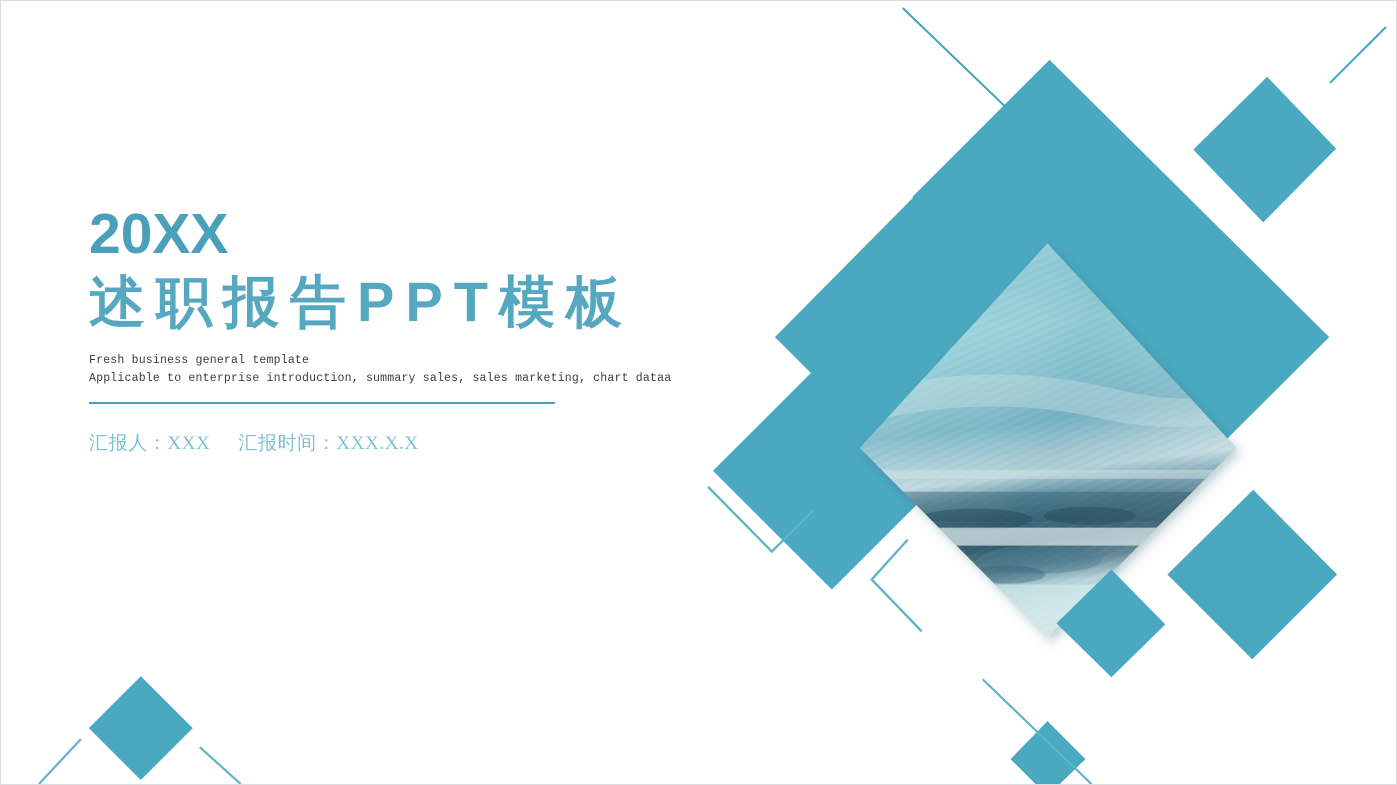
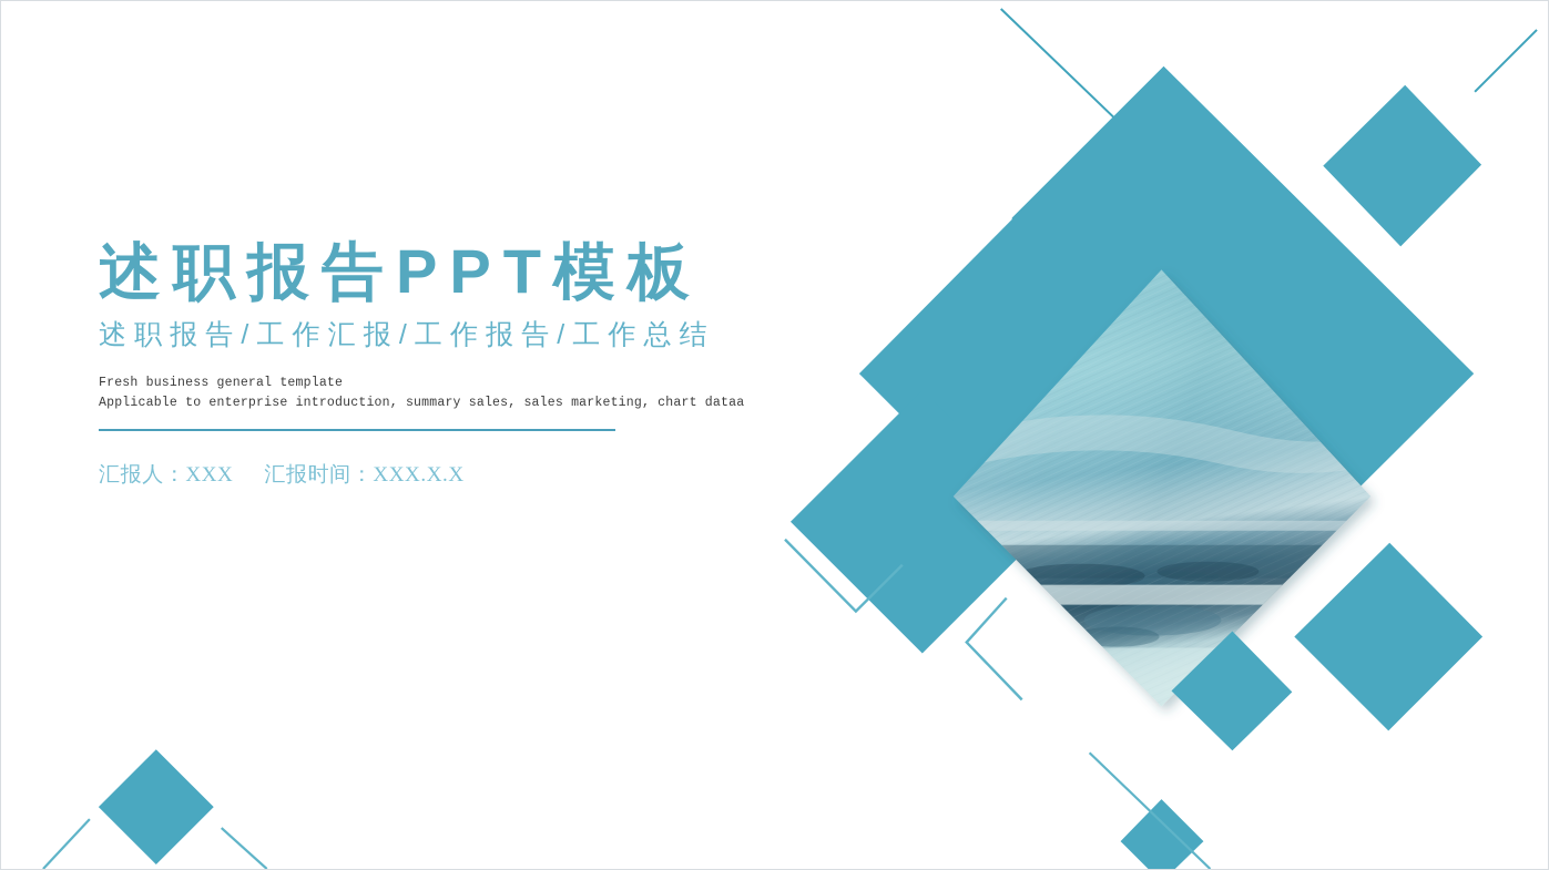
- 20XX
  述职报告PPT模板
+ 述职报告/工作汇报/工作报告/工作总结
  Fresh business general template
  Applicable to enterprise introduction, summary sales, sales marketing, chart dataa
  汇报人：XXX 汇报时间：XXX.X.X
